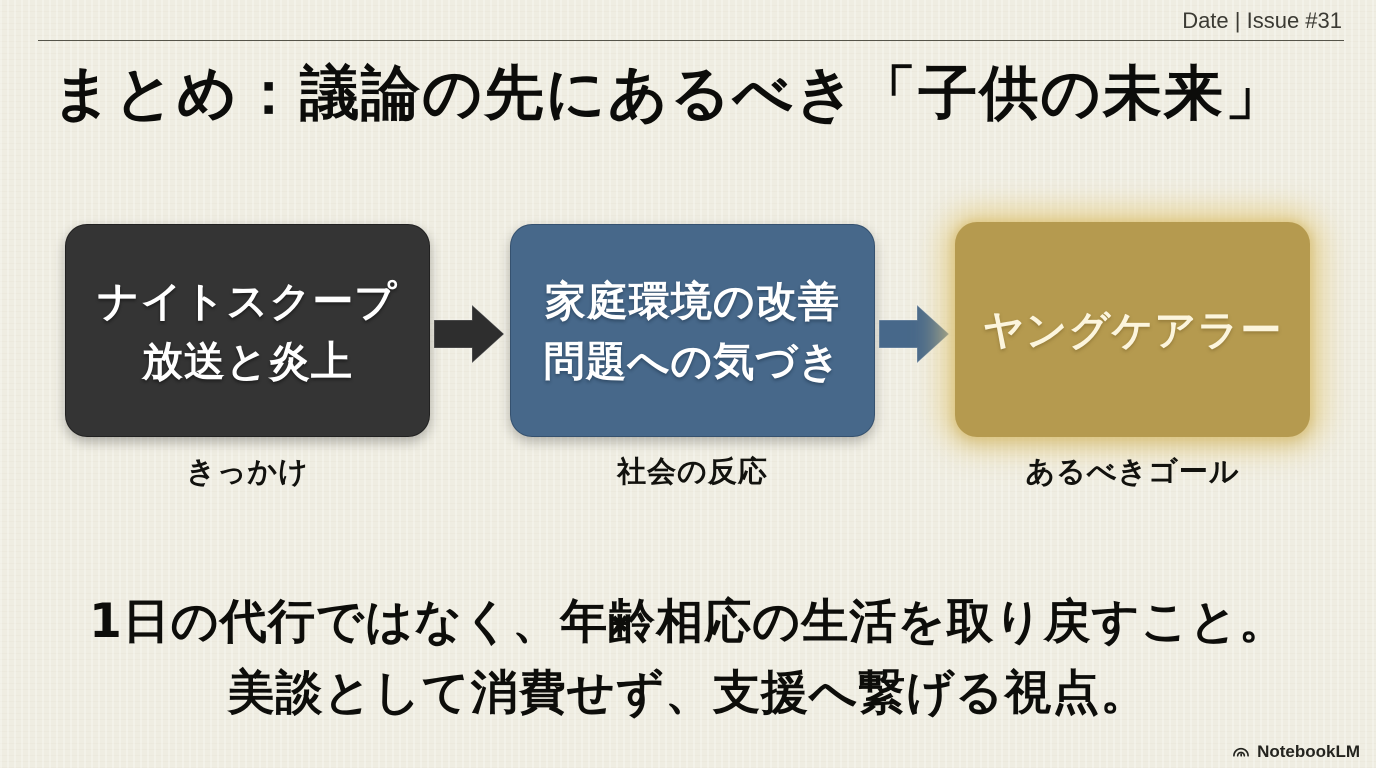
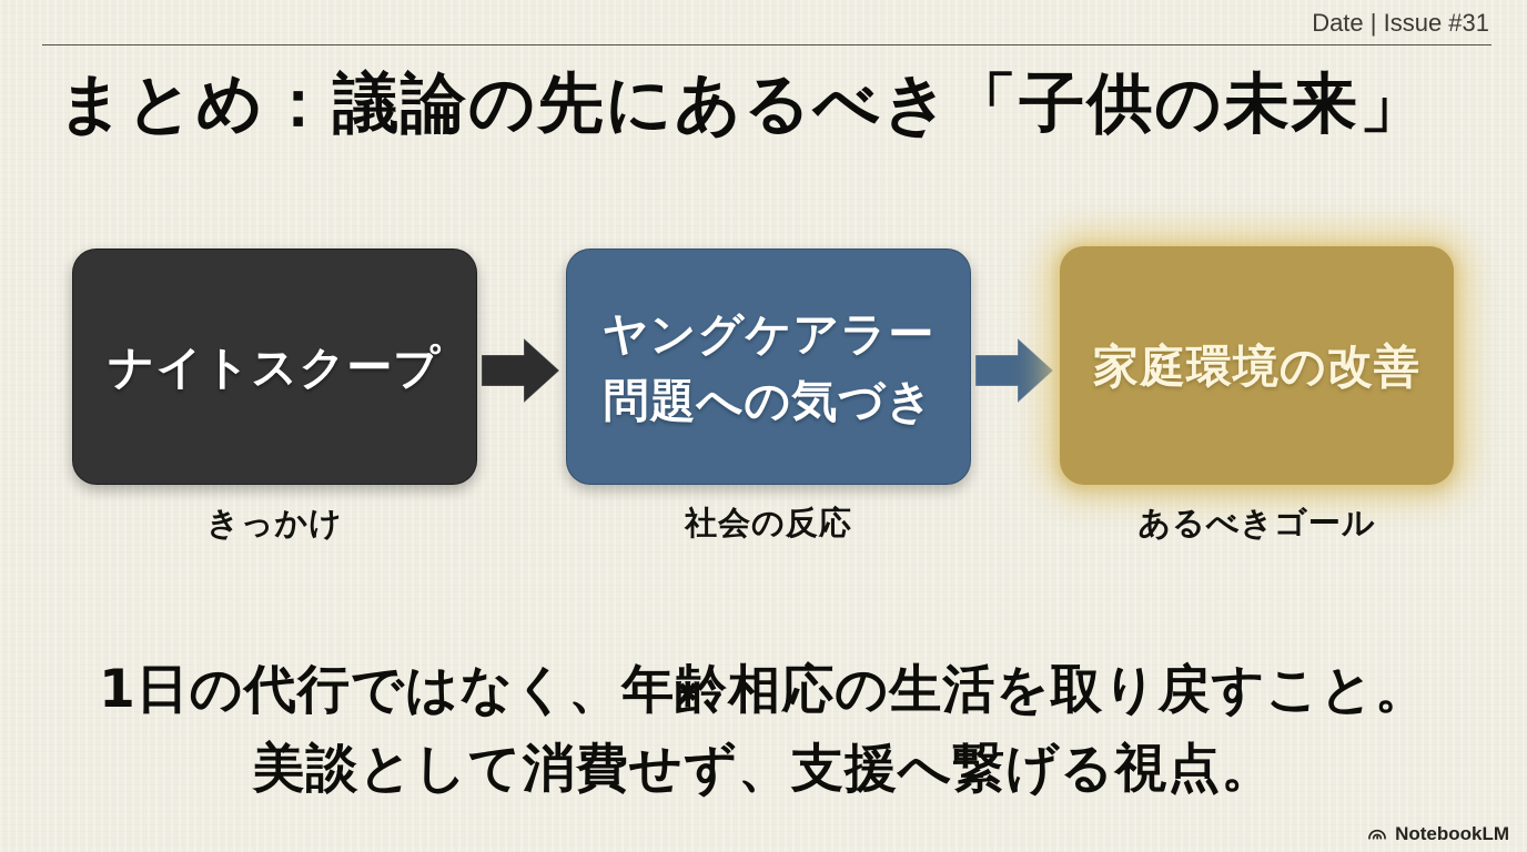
  Date | Issue #31
  まとめ：議論の先にあるべき「子供の未来」
  ナイトスクープ
- 放送と炎上
- 家庭環境の改善
+ ヤングケアラー
  問題への気づき
- ヤングケアラー
+ 家庭環境の改善
  きっかけ
  社会の反応
  あるべきゴール
  1日の代行ではなく、年齢相応の生活を取り戻すこと。
  美談として消費せず、支援へ繋げる視点。
  NotebookLM
